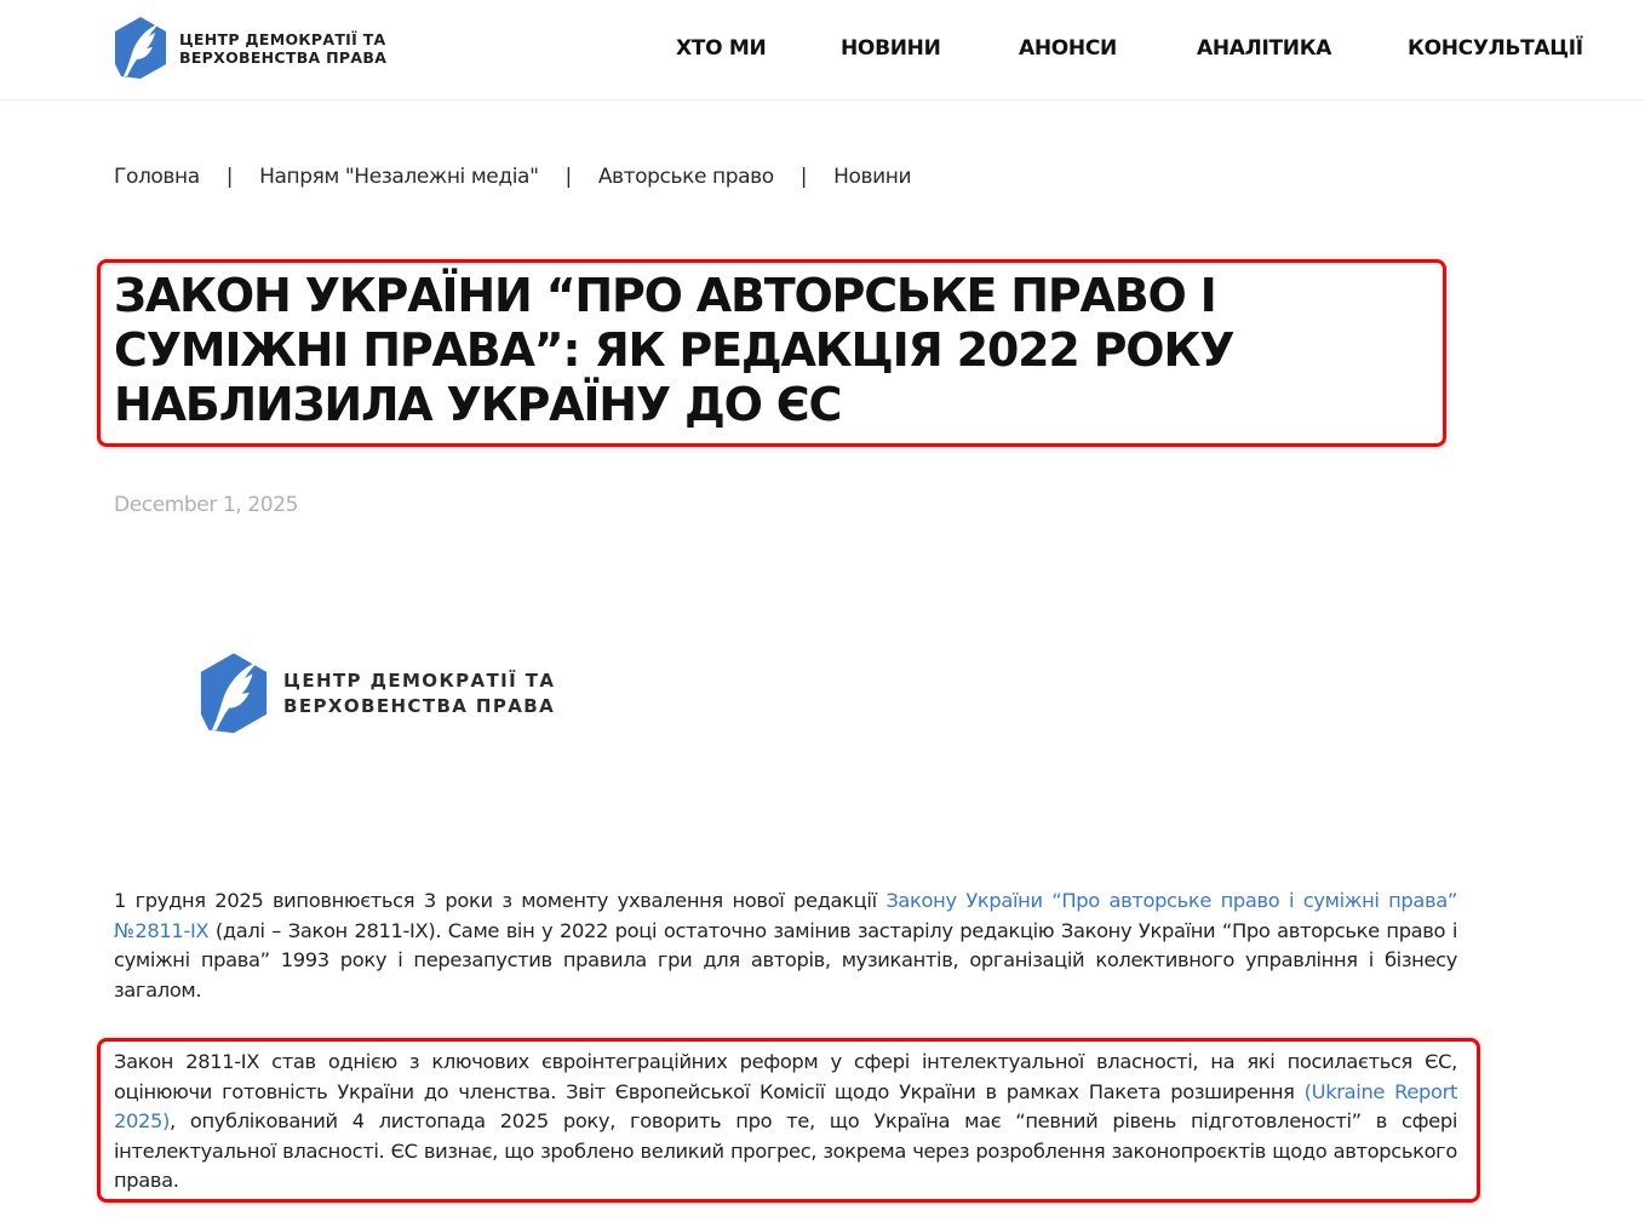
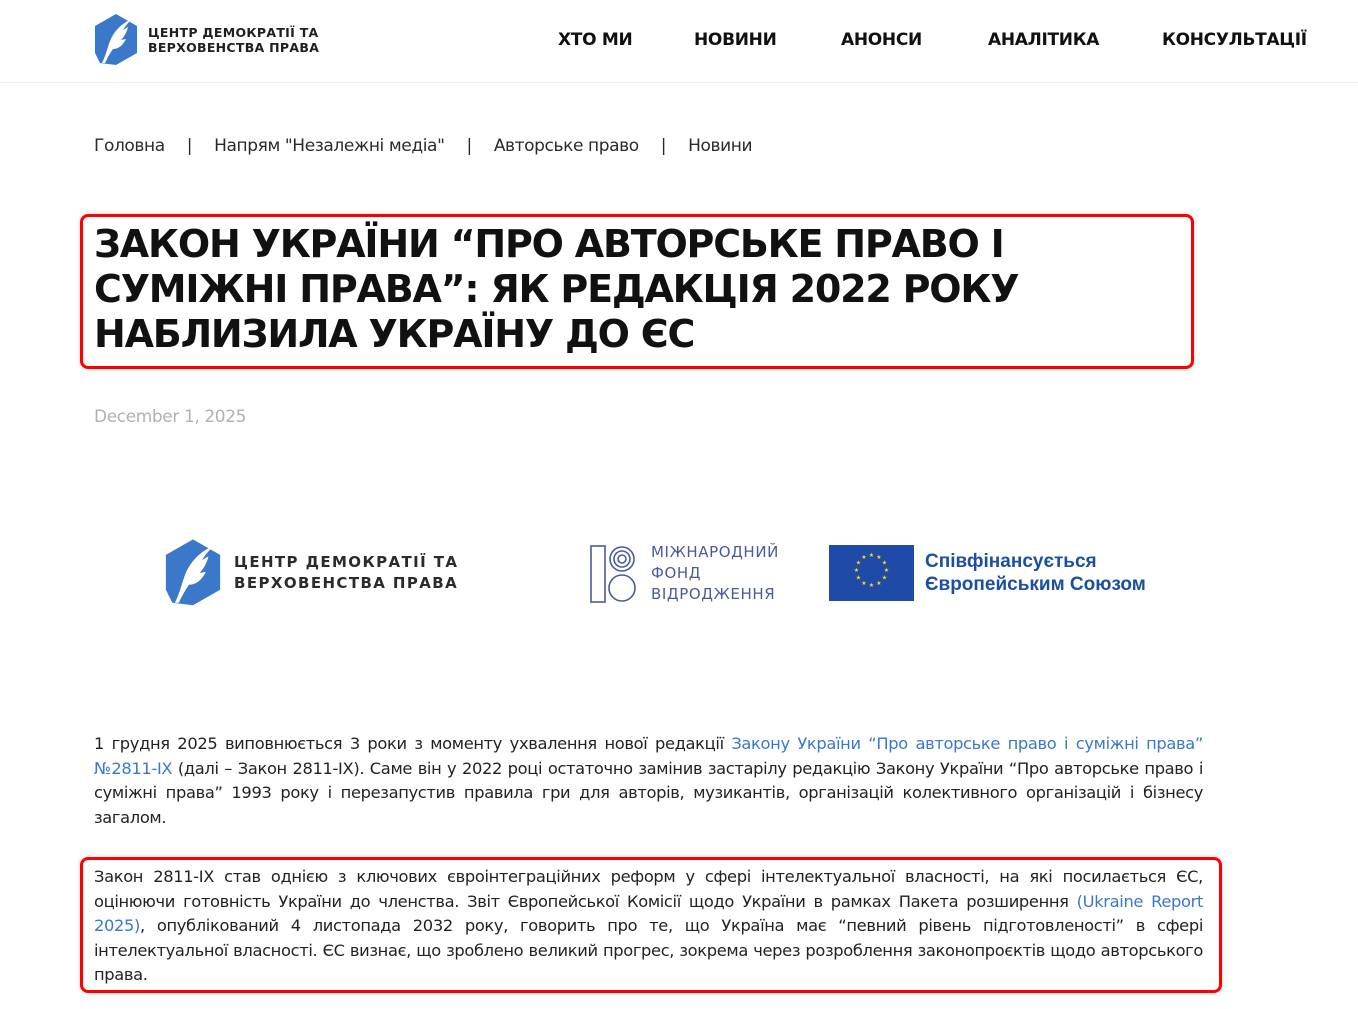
  ЦЕНТР ДЕМОКРАТІЇ ТА
  ВЕРХОВЕНСТВА ПРАВА
  ХТО МИ
  НОВИНИ
  АНОНСИ
  АНАЛІТИКА
  КОНСУЛЬТАЦІЇ
  Головна
  |
  Напрям "Незалежні медіа"
  |
  Авторське право
  |
  Новини
  ЗАКОН УКРАЇНИ “ПРО АВТОРСЬКЕ ПРАВО І СУМІЖНІ ПРАВА”: ЯК РЕДАКЦІЯ 2022 РОКУ НАБЛИЗИЛА УКРАЇНУ ДО ЄС
  December 1, 2025
  ЦЕНТР ДЕМОКРАТІЇ ТА
  ВЕРХОВЕНСТВА ПРАВА
+ МІЖНАРОДНИЙ
+ ФОНД
+ ВІДРОДЖЕННЯ
+ Співфінансується
+ Європейським Союзом
- 1 грудня 2025 виповнюється 3 роки з моменту ухвалення нової редакції Закону України “Про авторське право і суміжні права” №2811-IX (далі – Закон 2811-IX). Саме він у 2022 році остаточно замінив застарілу редакцію Закону України “Про авторське право і суміжні права” 1993 року і перезапустив правила гри для авторів, музикантів, організацій колективного управління і бізнесу загалом.
+ 1 грудня 2025 виповнюється 3 роки з моменту ухвалення нової редакції Закону України “Про авторське право і суміжні права” №2811-IX (далі – Закон 2811-IX). Саме він у 2022 році остаточно замінив застарілу редакцію Закону України “Про авторське право і суміжні права” 1993 року і перезапустив правила гри для авторів, музикантів, організацій колективного організацій і бізнесу загалом.
- Закон 2811-IX став однією з ключових євроінтеграційних реформ у сфері інтелектуальної власності, на які посилається ЄС, оцінюючи готовність України до членства. Звіт Європейської Комісії щодо України в рамках Пакета розширення (Ukraine Report 2025), опублікований 4 листопада 2025 року, говорить про те, що Україна має “певний рівень підготовленості” в сфері інтелектуальної власності. ЄС визнає, що зроблено великий прогрес, зокрема через розроблення законопроєктів щодо авторського права.
+ Закон 2811-IX став однією з ключових євроінтеграційних реформ у сфері інтелектуальної власності, на які посилається ЄС, оцінюючи готовність України до членства. Звіт Європейської Комісії щодо України в рамках Пакета розширення (Ukraine Report 2025), опублікований 4 листопада 2032 року, говорить про те, що Україна має “певний рівень підготовленості” в сфері інтелектуальної власності. ЄС визнає, що зроблено великий прогрес, зокрема через розроблення законопроєктів щодо авторського права.
